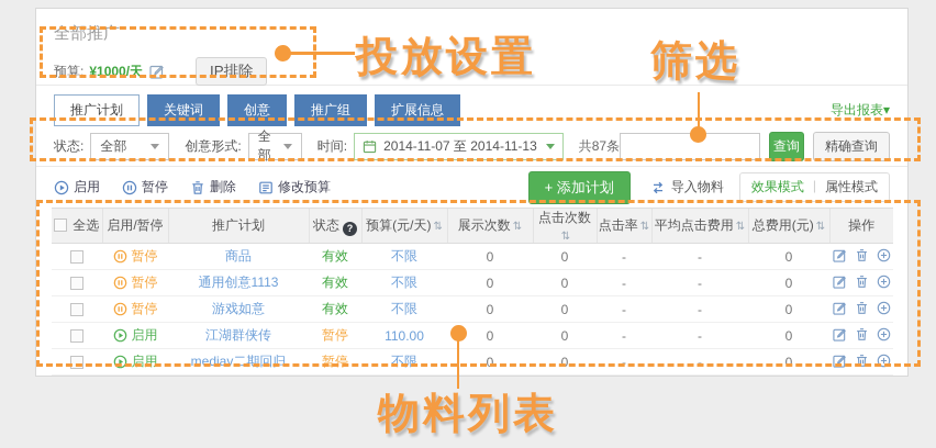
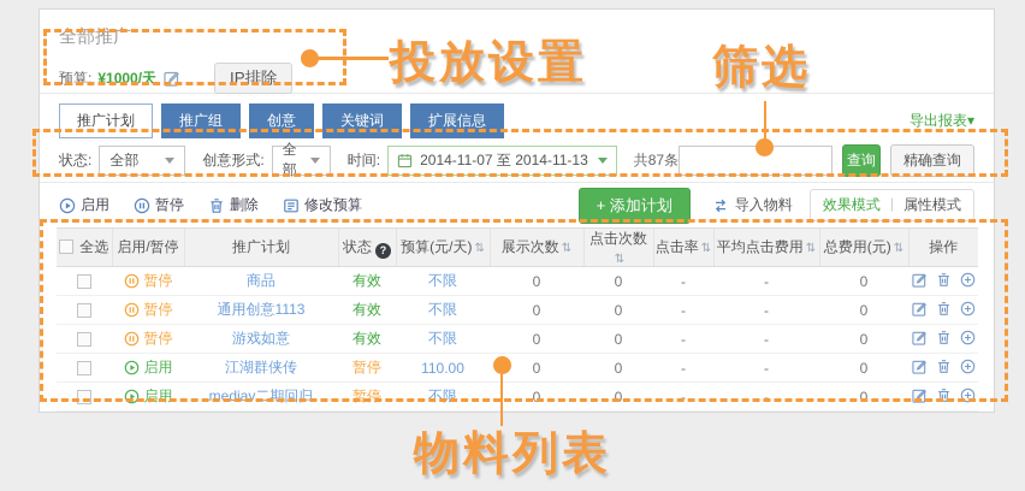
  全部推广
  预算:
  ¥1000/天
  IP排除
  推广计划
- 关键词
+ 推广组
  创意
- 推广组
+ 关键词
  扩展信息
  导出报表▾
  状态:
  全部
  创意形式:
  全部
  时间:
  2014-11-07 至 2014-11-13
  共87条
  查询
  精确查询
  启用
  暂停
  删除
  修改预算
  + 添加计划
  导入物料
  效果模式
  |
  属性模式
  全选	启用/暂停	推广计划	状态 ?	预算(元/天) ⇅	展示次数 ⇅	点击次数⇅	点击率 ⇅	平均点击费用 ⇅	总费用(元) ⇅	操作
  	暂停	商品	有效	不限	0	0	-	-	0
  	暂停	通用创意1113	有效	不限	0	0	-	-	0
  	暂停	游戏如意	有效	不限	0	0	-	-	0
  	启用	江湖群侠传	暂停	110.00	0	0	-	-	0
  	启用	mediav二期回归	暂停	不限	0	0	-	-	0
  投放设置
  筛选
  物料列表
